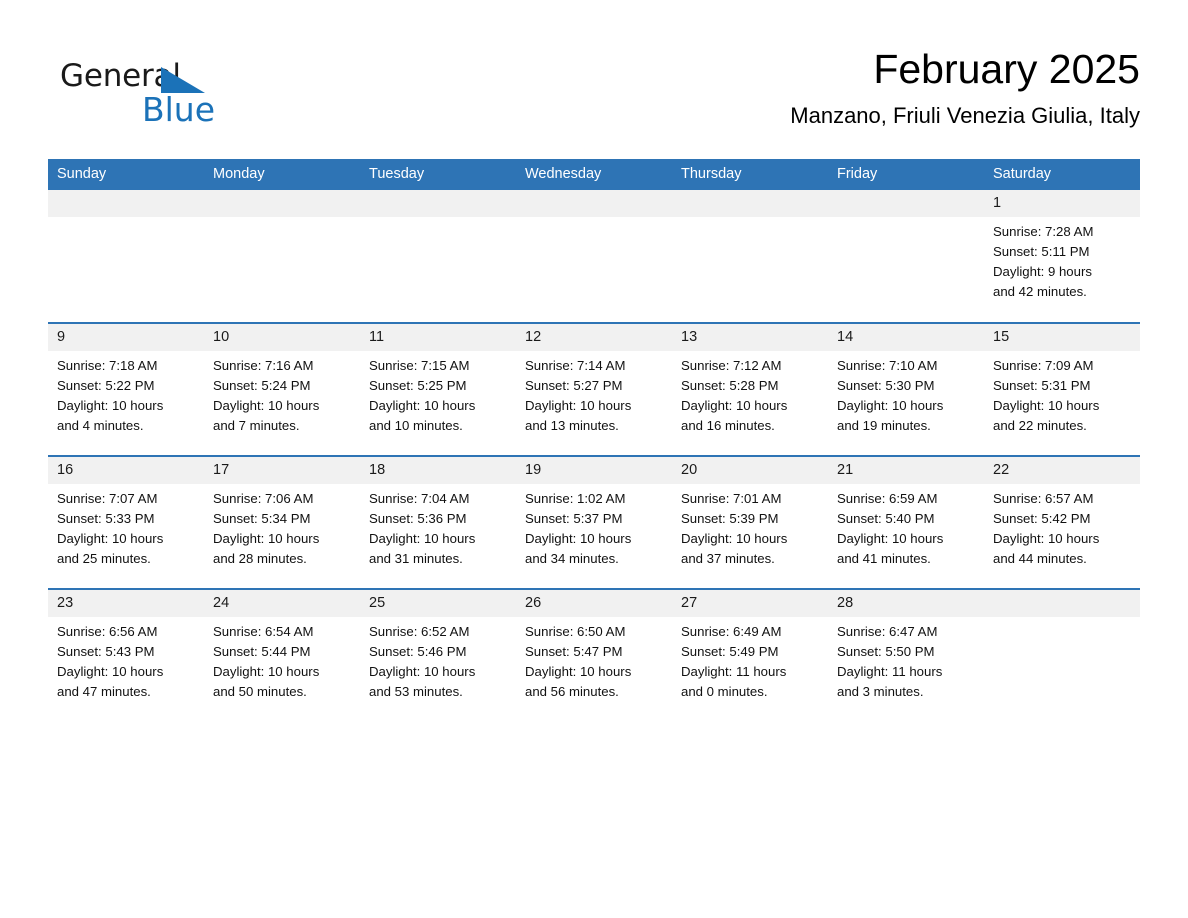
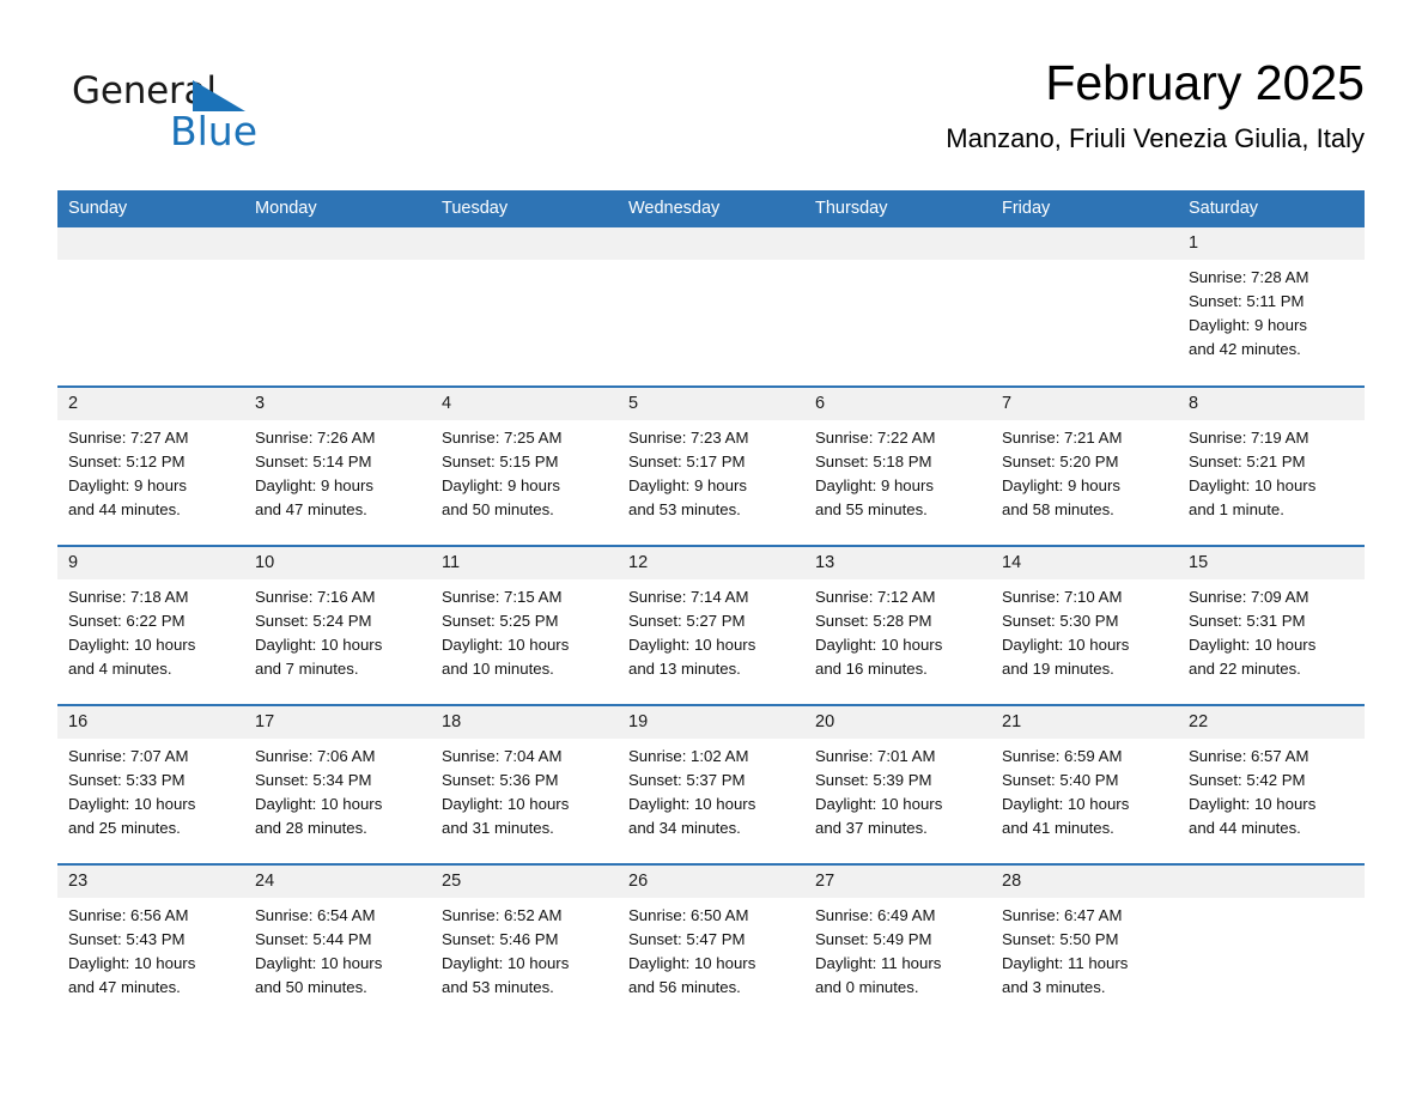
  General
  Blue
  February 2025
  Manzano, Friuli Venezia Giulia, Italy
  Sunday	Monday	Tuesday	Wednesday	Thursday	Friday	Saturday
  						1Sunrise: 7:28 AMSunset: 5:11 PMDaylight: 9 hoursand 42 minutes.
+ 2Sunrise: 7:27 AMSunset: 5:12 PMDaylight: 9 hoursand 44 minutes.	3Sunrise: 7:26 AMSunset: 5:14 PMDaylight: 9 hoursand 47 minutes.	4Sunrise: 7:25 AMSunset: 5:15 PMDaylight: 9 hoursand 50 minutes.	5Sunrise: 7:23 AMSunset: 5:17 PMDaylight: 9 hoursand 53 minutes.	6Sunrise: 7:22 AMSunset: 5:18 PMDaylight: 9 hoursand 55 minutes.	7Sunrise: 7:21 AMSunset: 5:20 PMDaylight: 9 hoursand 58 minutes.	8Sunrise: 7:19 AMSunset: 5:21 PMDaylight: 10 hoursand 1 minute.
- 9Sunrise: 7:18 AMSunset: 5:22 PMDaylight: 10 hoursand 4 minutes.	10Sunrise: 7:16 AMSunset: 5:24 PMDaylight: 10 hoursand 7 minutes.	11Sunrise: 7:15 AMSunset: 5:25 PMDaylight: 10 hoursand 10 minutes.	12Sunrise: 7:14 AMSunset: 5:27 PMDaylight: 10 hoursand 13 minutes.	13Sunrise: 7:12 AMSunset: 5:28 PMDaylight: 10 hoursand 16 minutes.	14Sunrise: 7:10 AMSunset: 5:30 PMDaylight: 10 hoursand 19 minutes.	15Sunrise: 7:09 AMSunset: 5:31 PMDaylight: 10 hoursand 22 minutes.
+ 9Sunrise: 7:18 AMSunset: 6:22 PMDaylight: 10 hoursand 4 minutes.	10Sunrise: 7:16 AMSunset: 5:24 PMDaylight: 10 hoursand 7 minutes.	11Sunrise: 7:15 AMSunset: 5:25 PMDaylight: 10 hoursand 10 minutes.	12Sunrise: 7:14 AMSunset: 5:27 PMDaylight: 10 hoursand 13 minutes.	13Sunrise: 7:12 AMSunset: 5:28 PMDaylight: 10 hoursand 16 minutes.	14Sunrise: 7:10 AMSunset: 5:30 PMDaylight: 10 hoursand 19 minutes.	15Sunrise: 7:09 AMSunset: 5:31 PMDaylight: 10 hoursand 22 minutes.
  16Sunrise: 7:07 AMSunset: 5:33 PMDaylight: 10 hoursand 25 minutes.	17Sunrise: 7:06 AMSunset: 5:34 PMDaylight: 10 hoursand 28 minutes.	18Sunrise: 7:04 AMSunset: 5:36 PMDaylight: 10 hoursand 31 minutes.	19Sunrise: 1:02 AMSunset: 5:37 PMDaylight: 10 hoursand 34 minutes.	20Sunrise: 7:01 AMSunset: 5:39 PMDaylight: 10 hoursand 37 minutes.	21Sunrise: 6:59 AMSunset: 5:40 PMDaylight: 10 hoursand 41 minutes.	22Sunrise: 6:57 AMSunset: 5:42 PMDaylight: 10 hoursand 44 minutes.
  23Sunrise: 6:56 AMSunset: 5:43 PMDaylight: 10 hoursand 47 minutes.	24Sunrise: 6:54 AMSunset: 5:44 PMDaylight: 10 hoursand 50 minutes.	25Sunrise: 6:52 AMSunset: 5:46 PMDaylight: 10 hoursand 53 minutes.	26Sunrise: 6:50 AMSunset: 5:47 PMDaylight: 10 hoursand 56 minutes.	27Sunrise: 6:49 AMSunset: 5:49 PMDaylight: 11 hoursand 0 minutes.	28Sunrise: 6:47 AMSunset: 5:50 PMDaylight: 11 hoursand 3 minutes.
